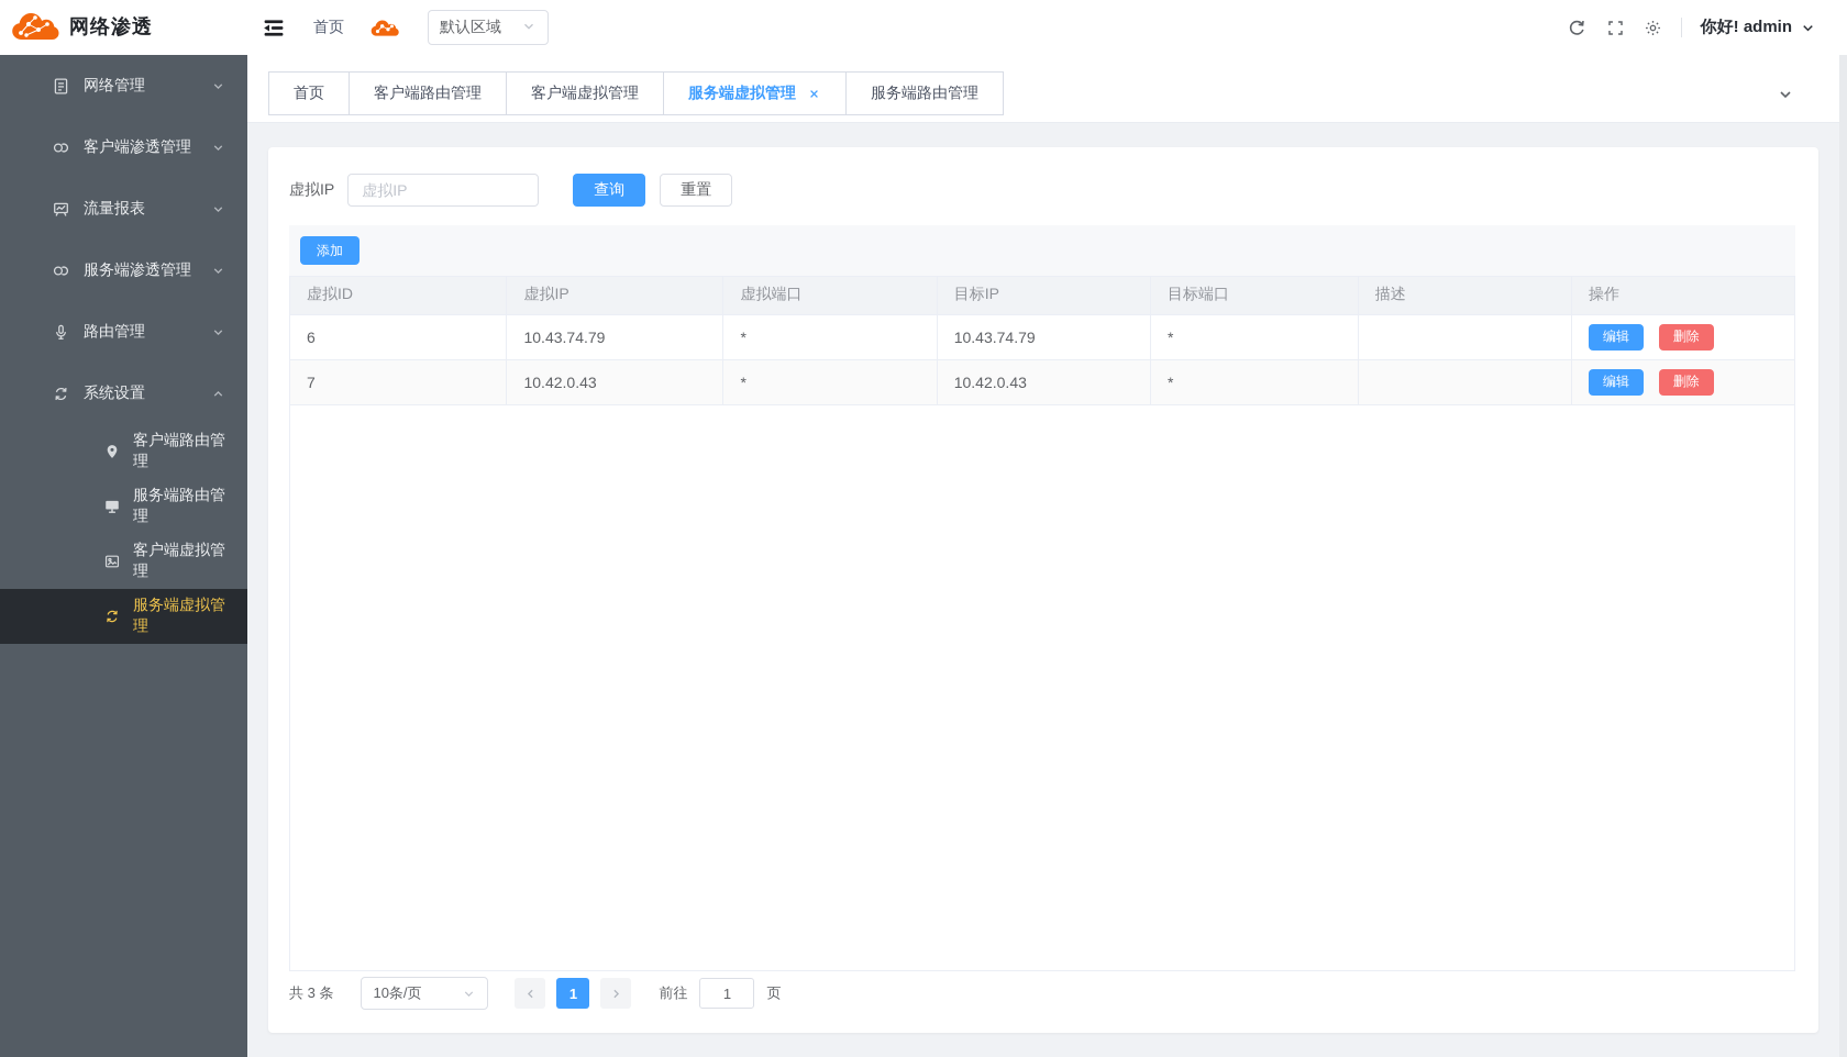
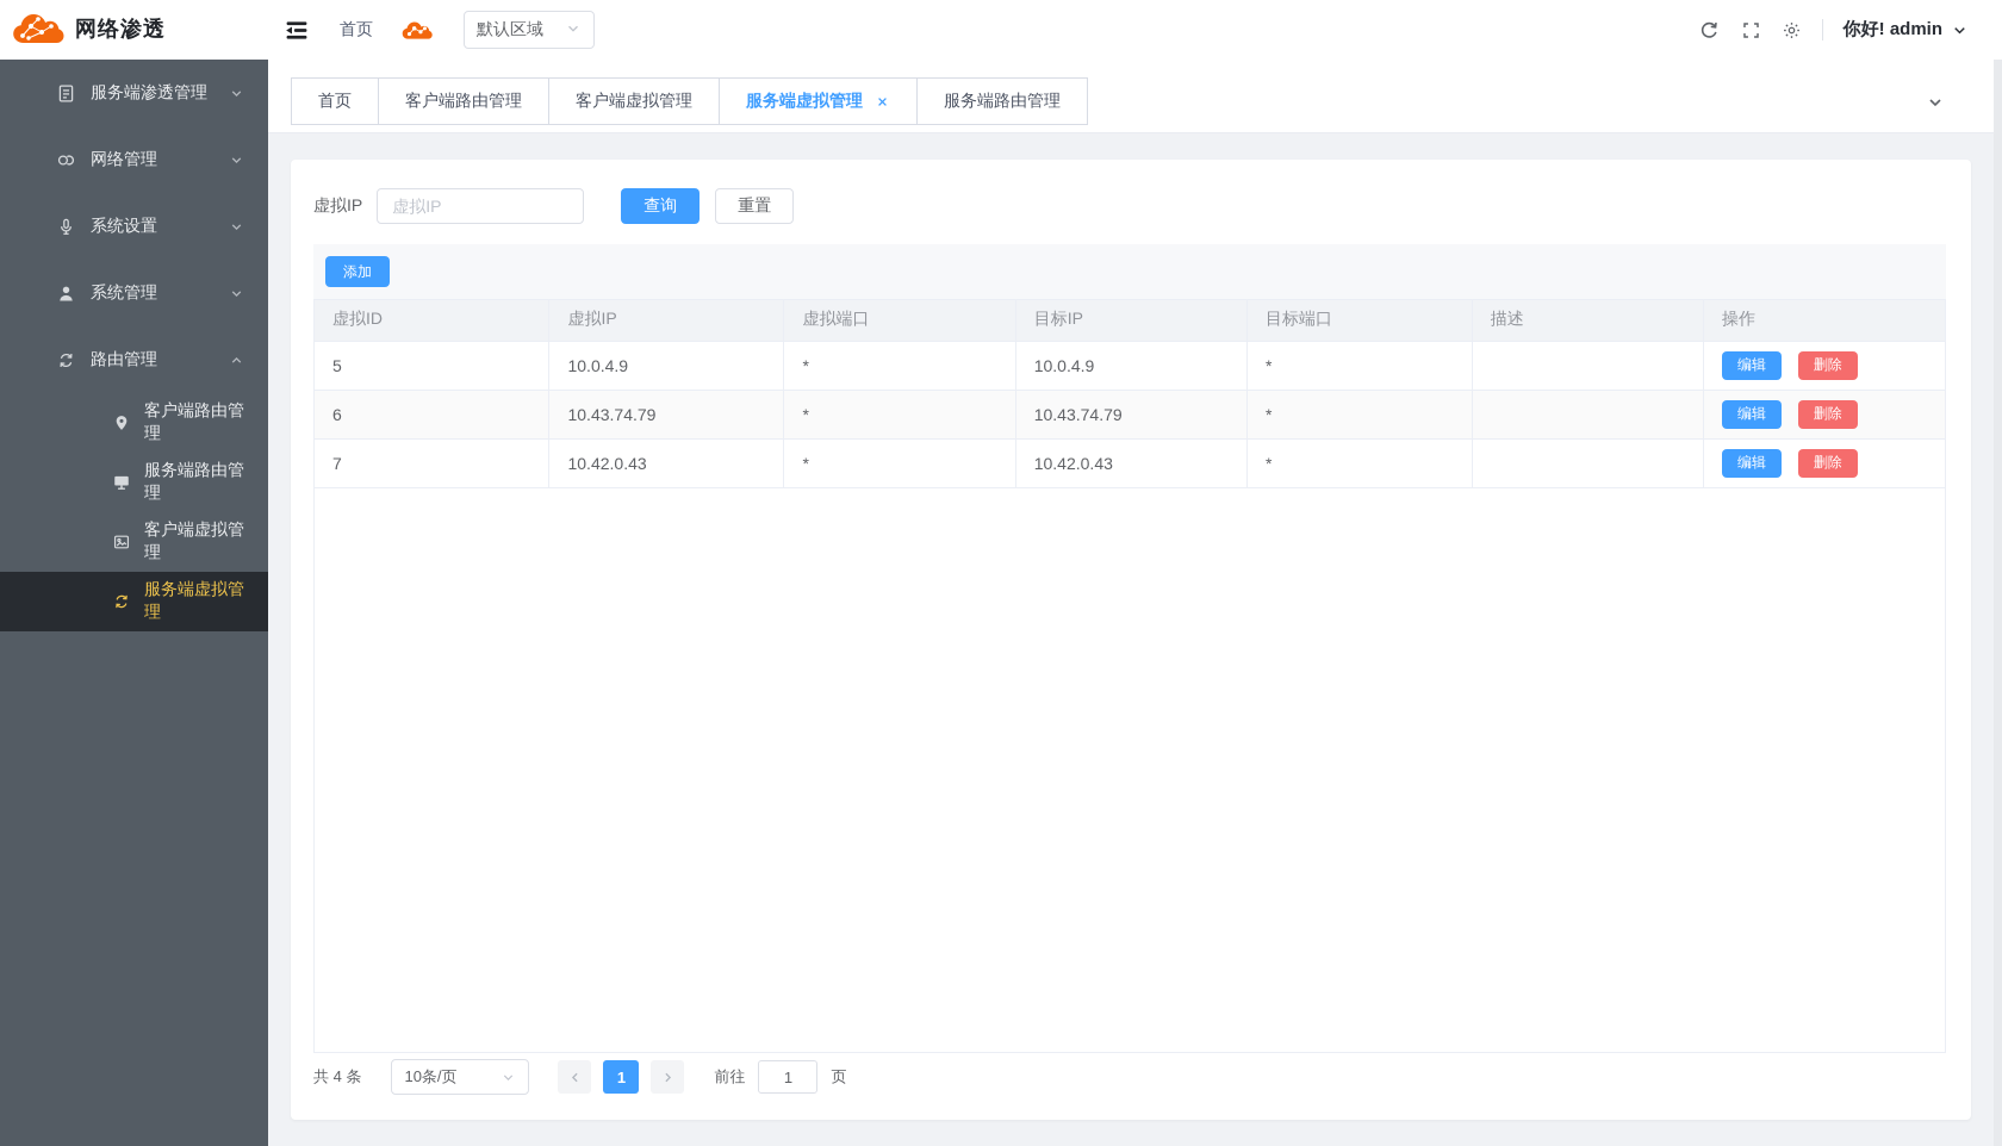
  网络渗透
  首页
  默认区域
  你好! admin
- 网络管理
+ 服务端渗透管理
- 客户端渗透管理
- 流量报表
- 服务端渗透管理
+ 网络管理
- 路由管理
+ 系统设置
+ 系统管理
- 系统设置
+ 路由管理
  客户端路由管理
  服务端路由管理
  客户端虚拟管理
  服务端虚拟管理
  首页
  客户端路由管理
  客户端虚拟管理
  服务端虚拟管理
  服务端路由管理
  虚拟IP
  虚拟IP
  查询
  重置
  添加
  虚拟ID	虚拟IP	虚拟端口	目标IP	目标端口	描述	操作
+ 5	10.0.4.9	*	10.0.4.9	*		编辑 删除
  6	10.43.74.79	*	10.43.74.79	*		编辑 删除
  7	10.42.0.43	*	10.42.0.43	*		编辑 删除
- 共 3 条
+ 共 4 条
  10条/页
  1
  前往
  1
  页
